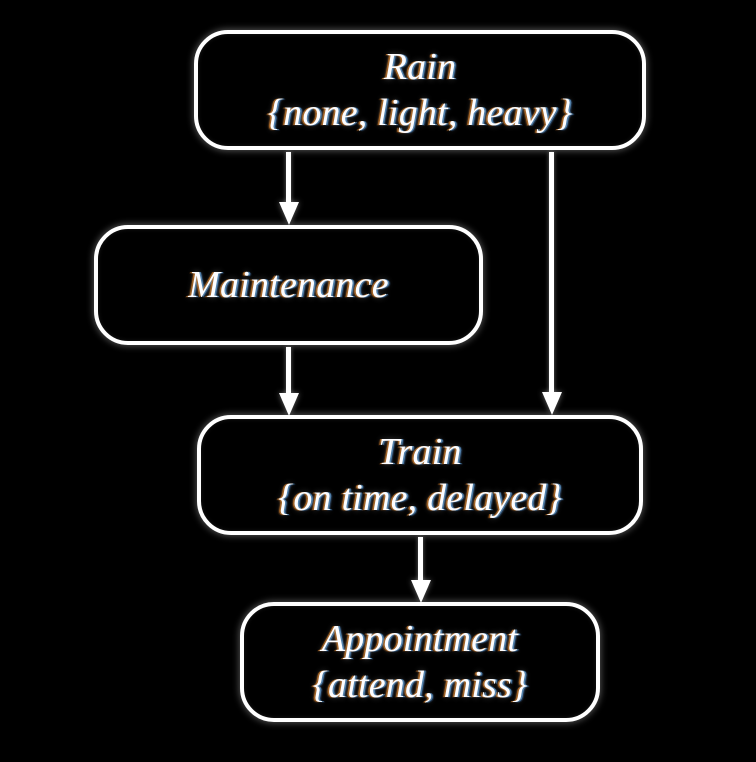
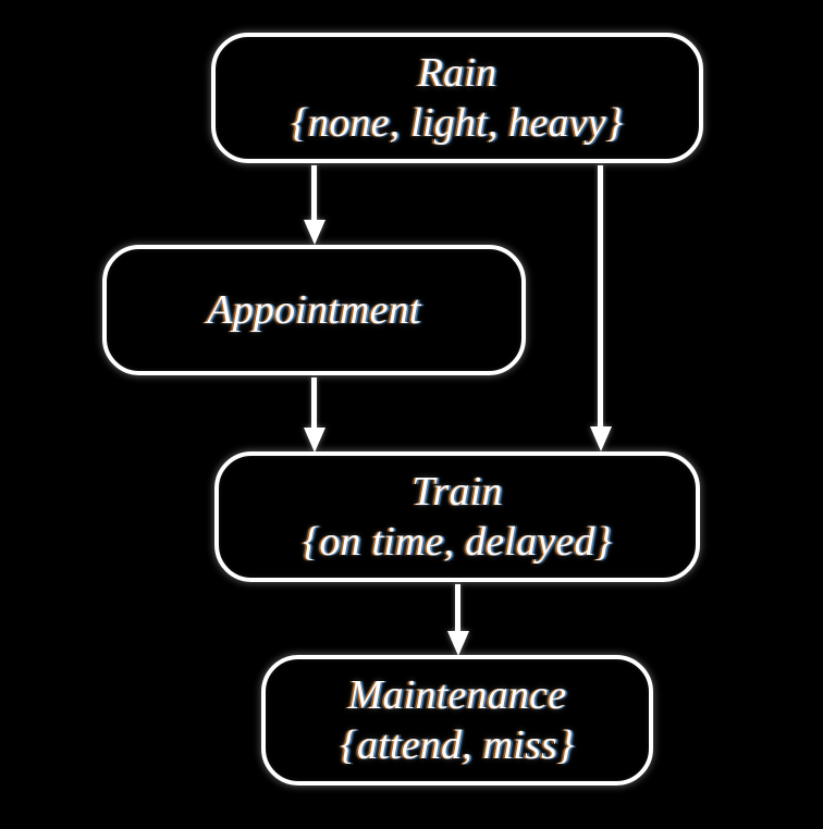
  Rain
  {none, light, heavy}
- Maintenance
+ Appointment
  Train
  {on time, delayed}
- Appointment
+ Maintenance
  {attend, miss}
